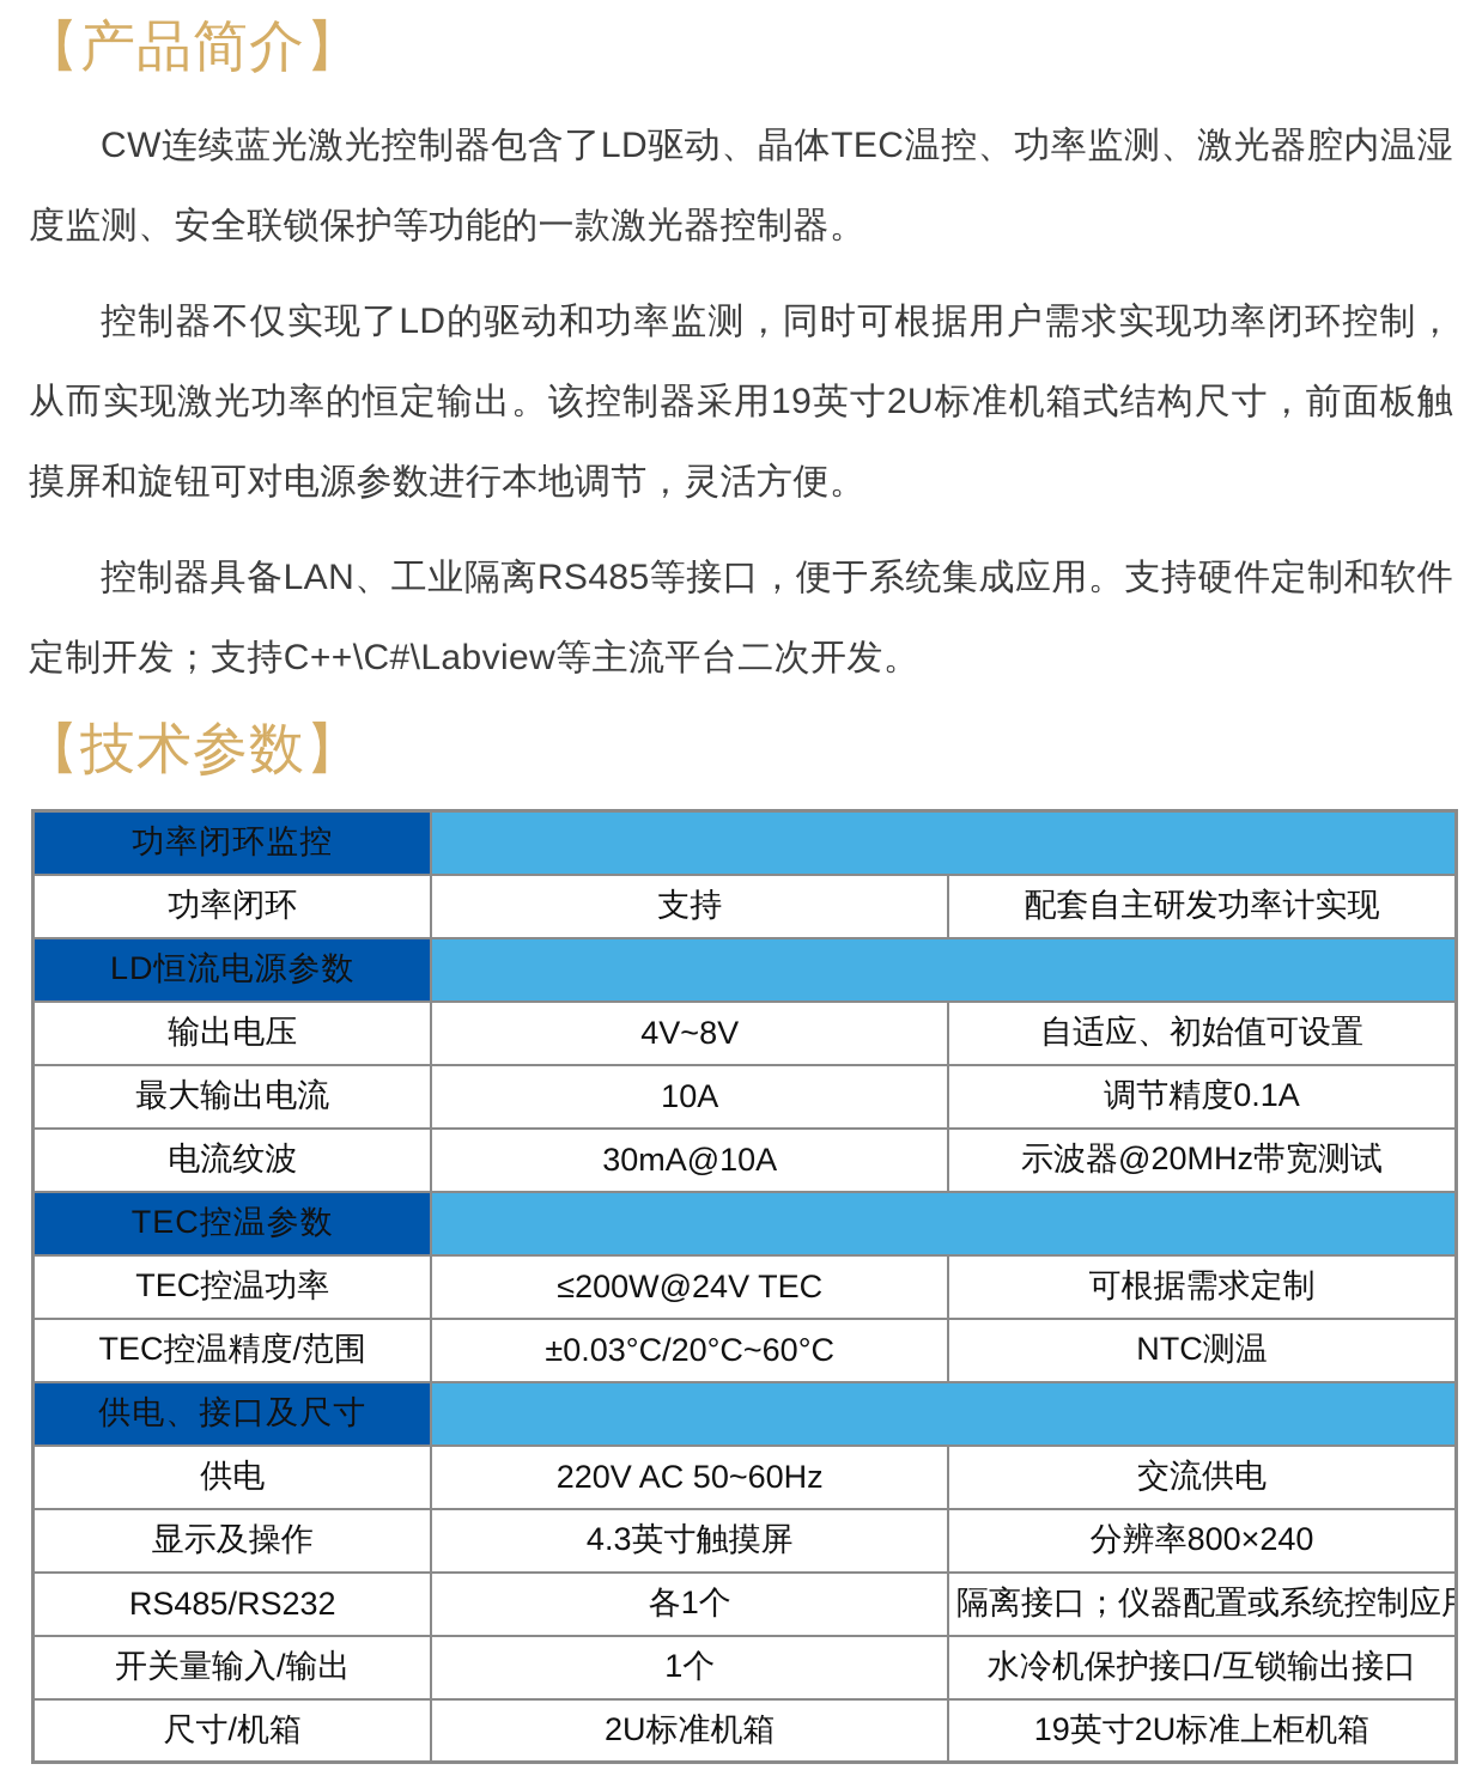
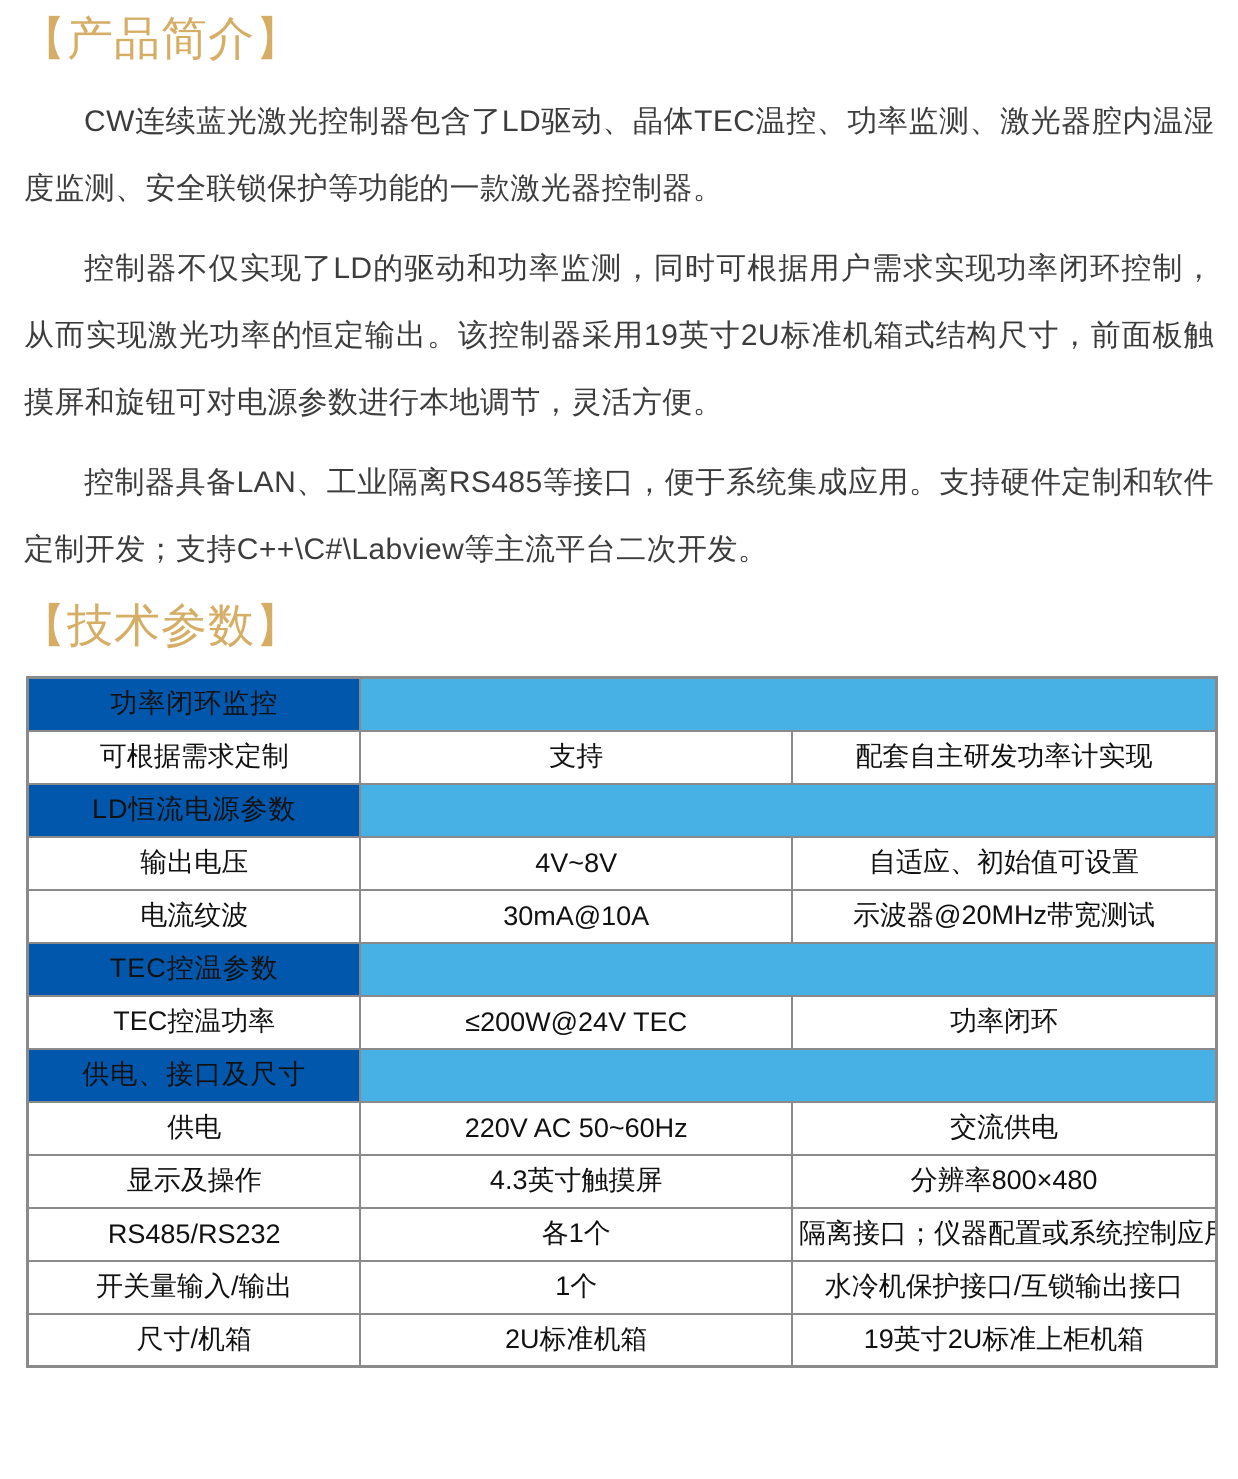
  【产品简介】
  CW连续蓝光激光控制器包含了LD驱动、晶体TEC温控、功率监测、激光器腔内温湿度监测、安全联锁保护等功能的一款激光器控制器。
  控制器不仅实现了LD的驱动和功率监测，同时可根据用户需求实现功率闭环控制，从而实现激光功率的恒定输出。该控制器采用19英寸2U标准机箱式结构尺寸，前面板触摸屏和旋钮可对电源参数进行本地调节，灵活方便。
  控制器具备LAN、工业隔离RS485等接口，便于系统集成应用。支持硬件定制和软件定制开发；支持C++\C#\Labview等主流平台二次开发。
  【技术参数】
  功率闭环监控
- 功率闭环	支持	配套自主研发功率计实现
+ 可根据需求定制	支持	配套自主研发功率计实现
  LD恒流电源参数
  输出电压	4V~8V	自适应、初始值可设置
- 最大输出电流	10A	调节精度0.1A
  电流纹波	30mA@10A	示波器@20MHz带宽测试
  TEC控温参数
- TEC控温功率	≤200W@24V TEC	可根据需求定制
+ TEC控温功率	≤200W@24V TEC	功率闭环
- TEC控温精度/范围	±0.03°C/20°C~60°C	NTC测温
  供电、接口及尺寸
  供电	220V AC 50~60Hz	交流供电
- 显示及操作	4.3英寸触摸屏	分辨率800×240
+ 显示及操作	4.3英寸触摸屏	分辨率800×480
  RS485/RS232	各1个	隔离接口；仪器配置或系统控制应
  开关量输入/输出	1个	水冷机保护接口/互锁输出接口
  尺寸/机箱	2U标准机箱	19英寸2U标准上柜机箱
